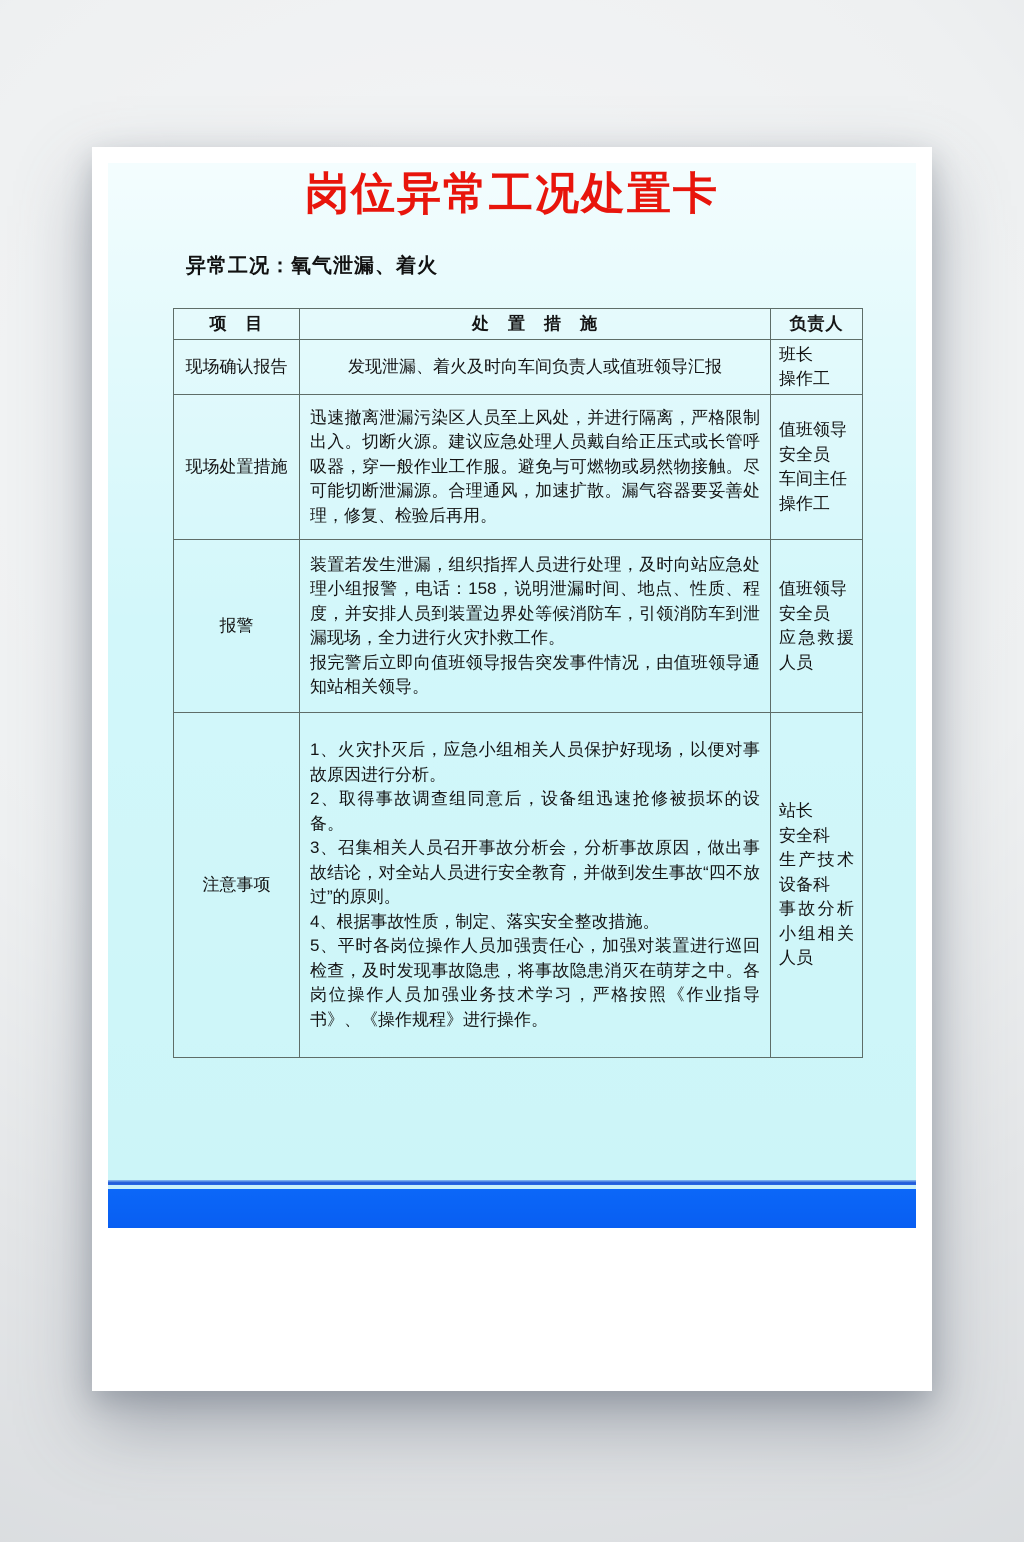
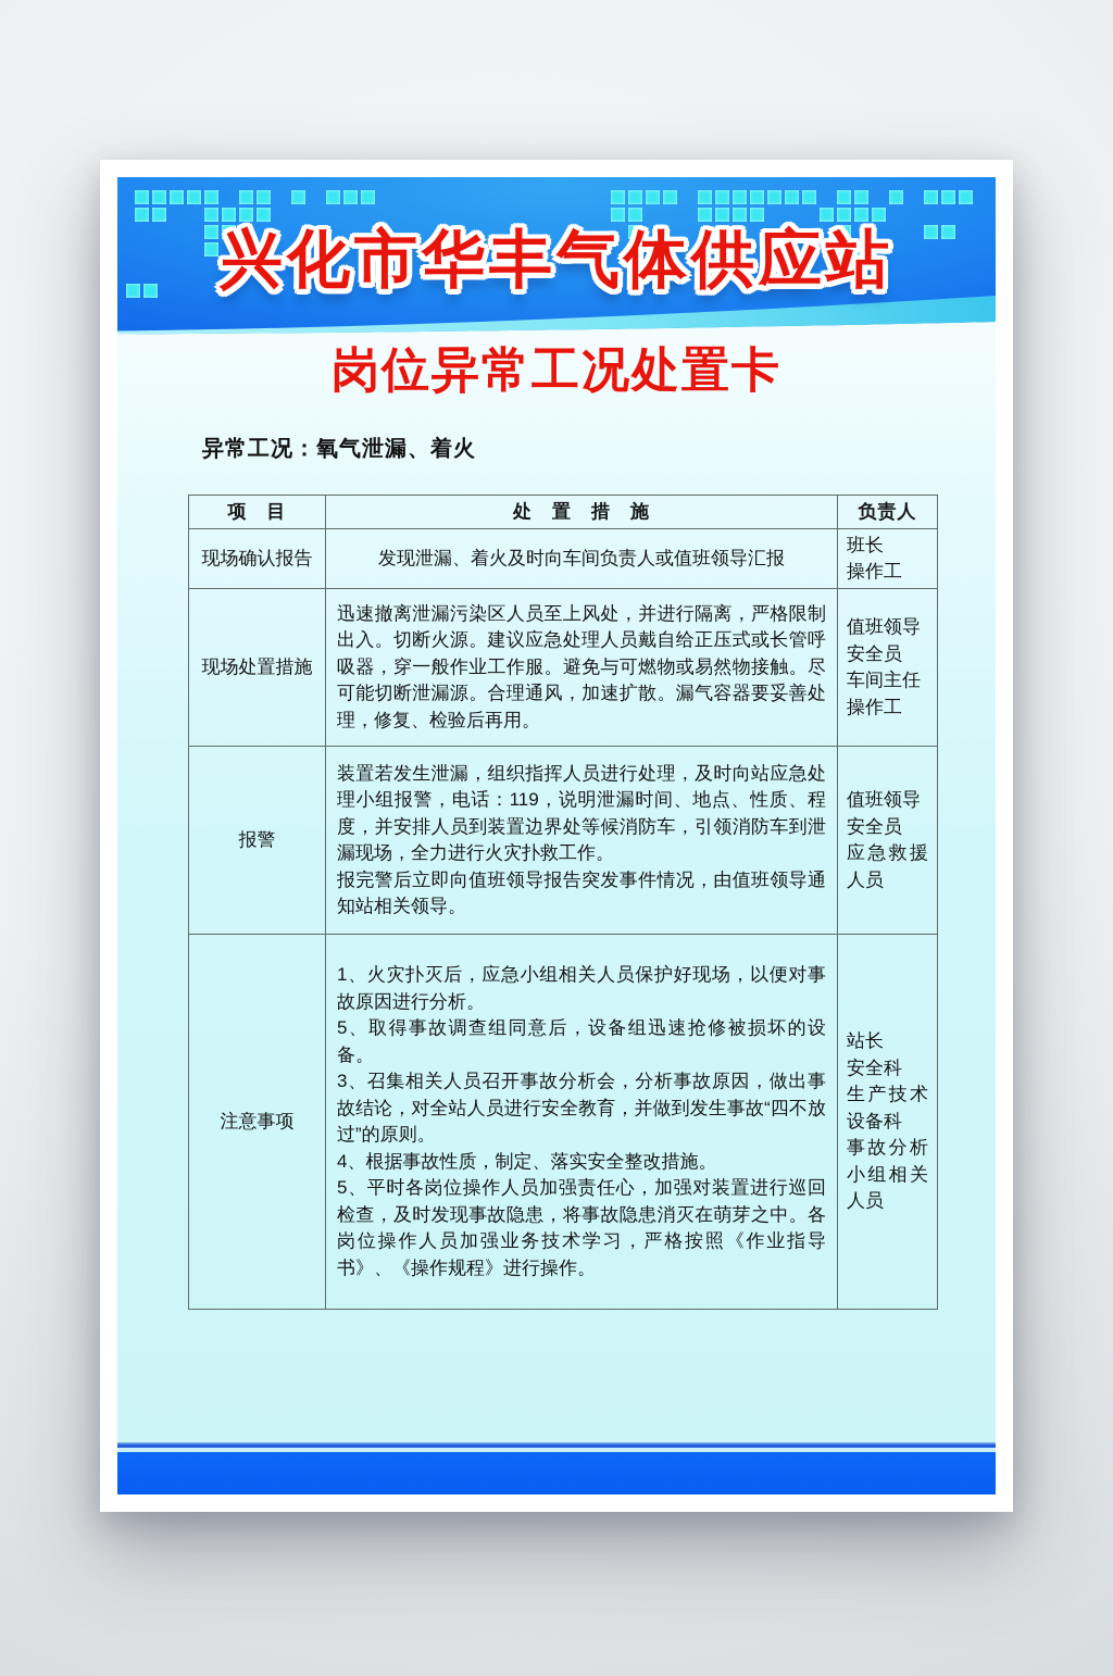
+ 兴化市华丰气体供应站
  岗位异常工况处置卡
  异常工况：氧气泄漏、着火
  项 目	处 置 措 施	负责人
  现场确认报告	发现泄漏、着火及时向车间负责人或值班领导汇报	班长操作工
  现场处置措施	迅速撤离泄漏污染区人员至上风处，并进行隔离，严格限制出入。切断火源。建议应急处理人员戴自给正压式或长管呼吸器，穿一般作业工作服。避免与可燃物或易然物接触。尽可能切断泄漏源。合理通风，加速扩散。漏气容器要妥善处理，修复、检验后再用。	值班领导安全员车间主任操作工
- 报警	装置若发生泄漏，组织指挥人员进行处理，及时向站应急处理小组报警，电话：158，说明泄漏时间、地点、性质、程度，并安排人员到装置边界处等候消防车，引领消防车到泄漏现场，全力进行火灾扑救工作。报完警后立即向值班领导报告突发事件情况，由值班领导通知站相关领导。	值班领导安全员应急救援人员
+ 报警	装置若发生泄漏，组织指挥人员进行处理，及时向站应急处理小组报警，电话：119，说明泄漏时间、地点、性质、程度，并安排人员到装置边界处等候消防车，引领消防车到泄漏现场，全力进行火灾扑救工作。报完警后立即向值班领导报告突发事件情况，由值班领导通知站相关领导。	值班领导安全员应急救援人员
- 注意事项	1、火灾扑灭后，应急小组相关人员保护好现场，以便对事故原因进行分析。2、取得事故调查组同意后，设备组迅速抢修被损坏的设备。3、召集相关人员召开事故分析会，分析事故原因，做出事故结论，对全站人员进行安全教育，并做到发生事故“四不放过”的原则。4、根据事故性质，制定、落实安全整改措施。5、平时各岗位操作人员加强责任心，加强对装置进行巡回检查，及时发现事故隐患，将事故隐患消灭在萌芽之中。各岗位操作人员加强业务技术学习，严格按照《作业指导书》、《操作规程》进行操作。	站长安全科生产技术设备科事故分析小组相关人员
+ 注意事项	1、火灾扑灭后，应急小组相关人员保护好现场，以便对事故原因进行分析。5、取得事故调查组同意后，设备组迅速抢修被损坏的设备。3、召集相关人员召开事故分析会，分析事故原因，做出事故结论，对全站人员进行安全教育，并做到发生事故“四不放过”的原则。4、根据事故性质，制定、落实安全整改措施。5、平时各岗位操作人员加强责任心，加强对装置进行巡回检查，及时发现事故隐患，将事故隐患消灭在萌芽之中。各岗位操作人员加强业务技术学习，严格按照《作业指导书》、《操作规程》进行操作。	站长安全科生产技术设备科事故分析小组相关人员
